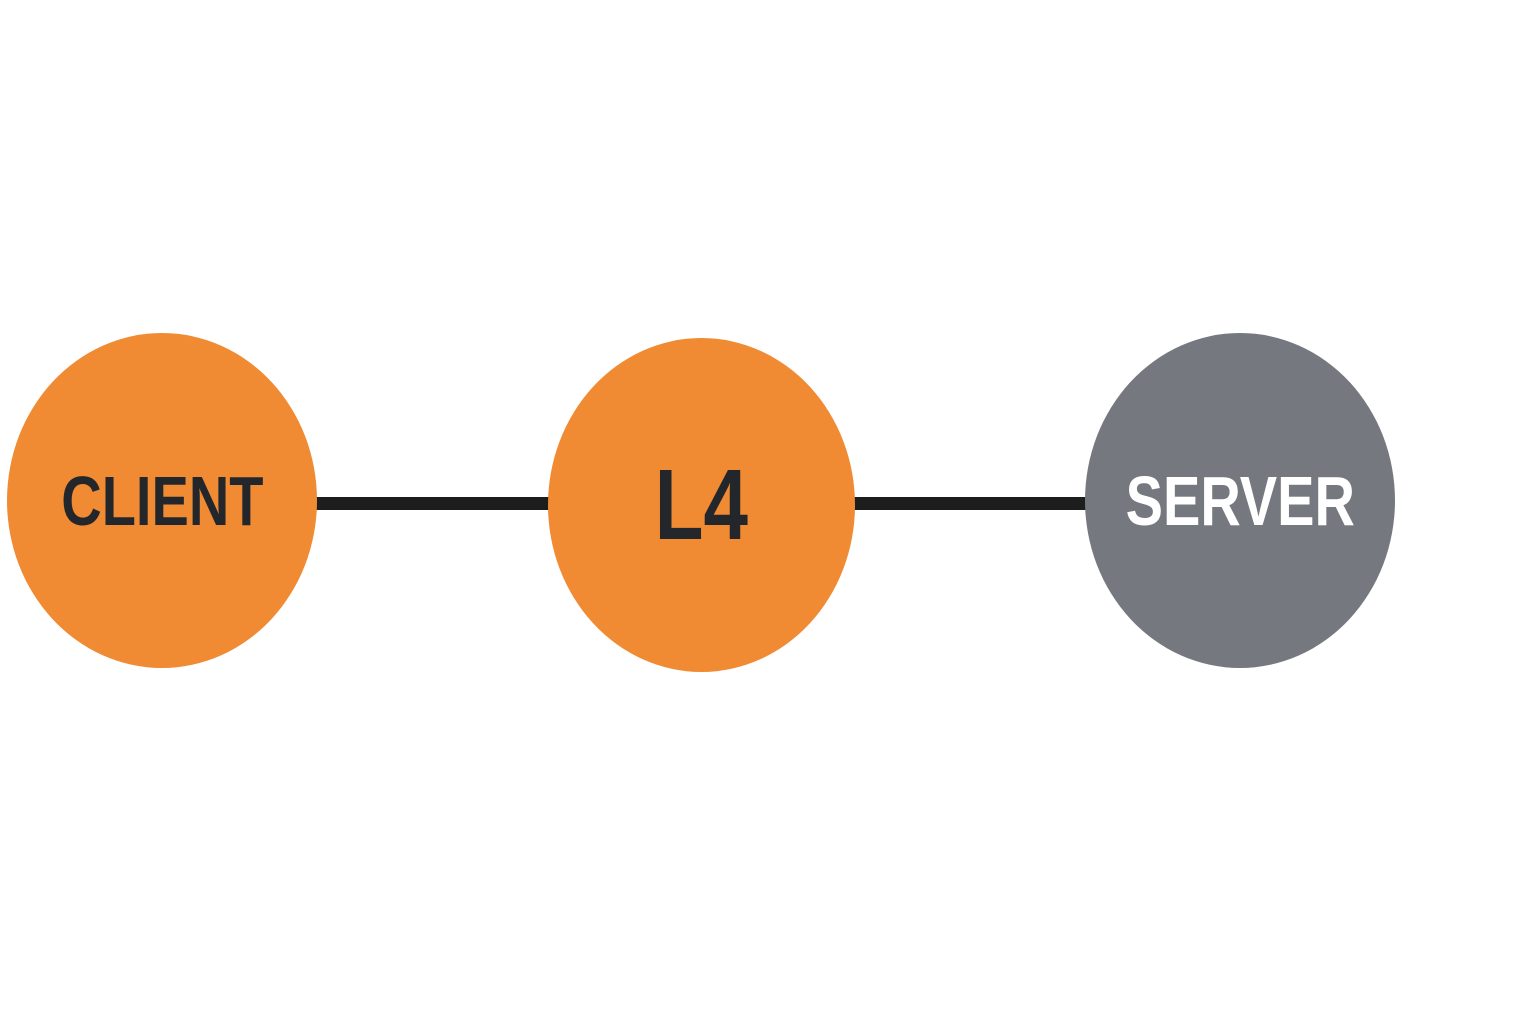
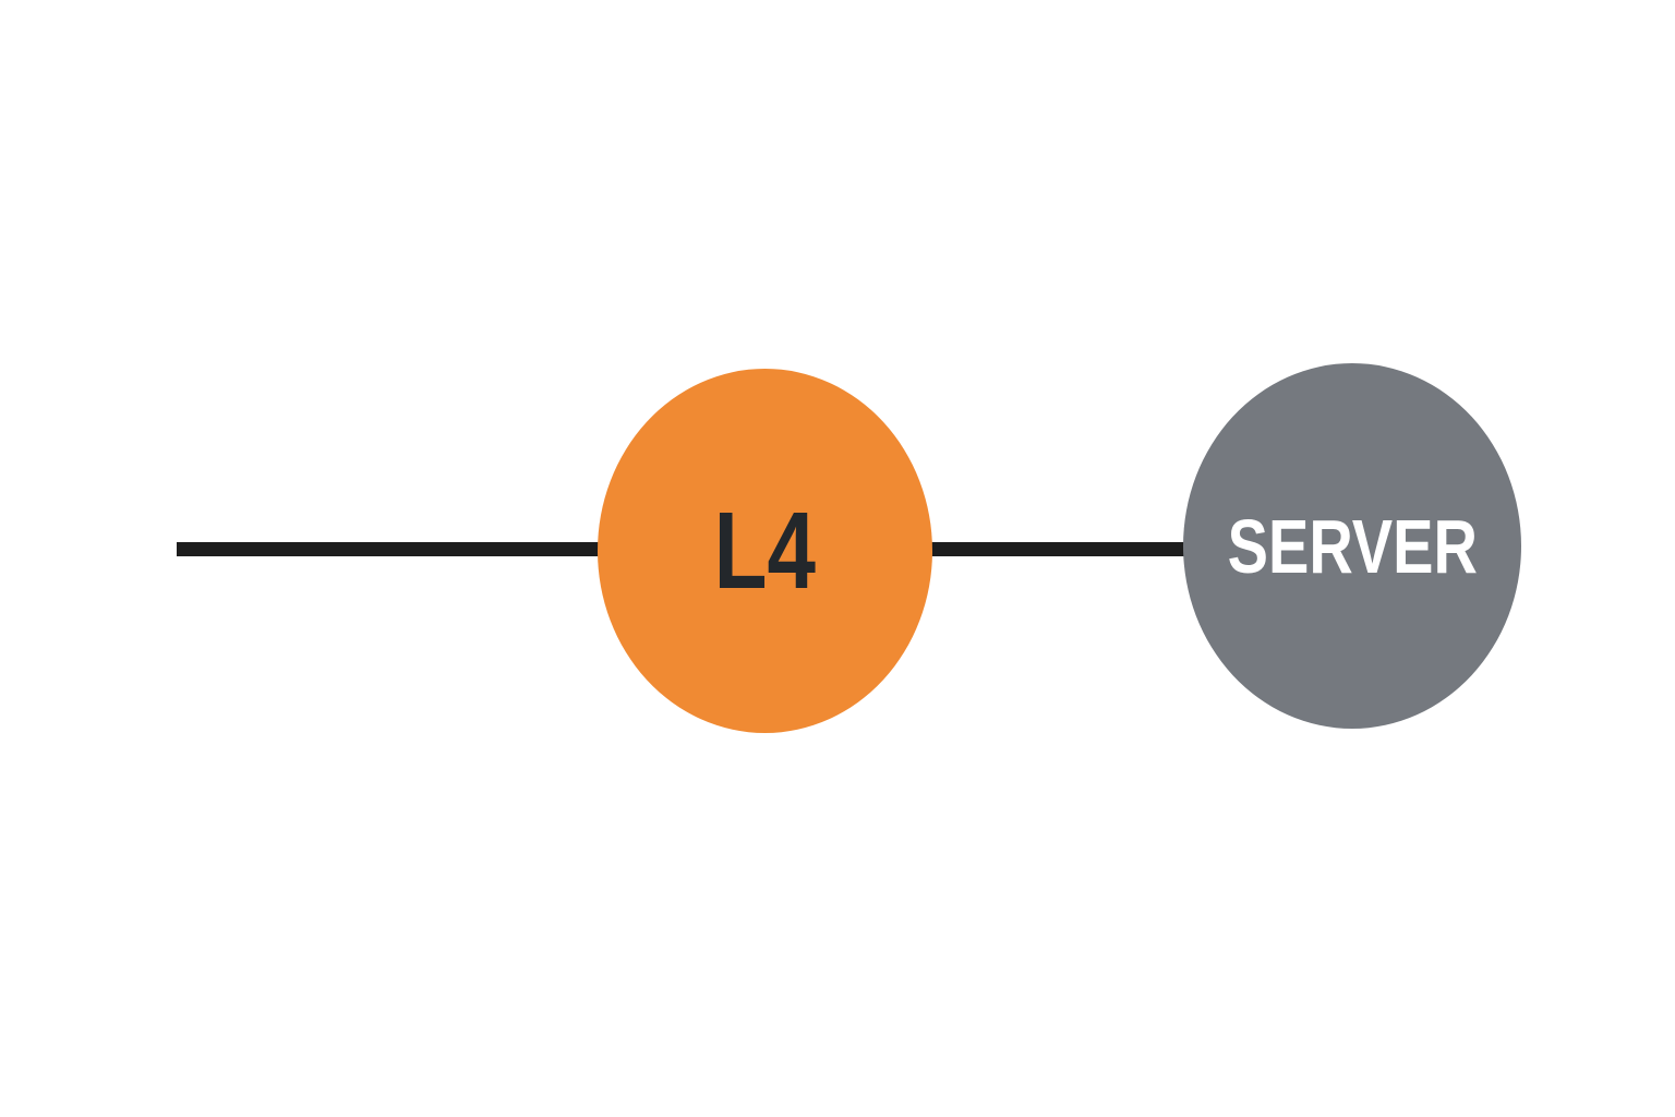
- CLIENT
  L4
  SERVER
